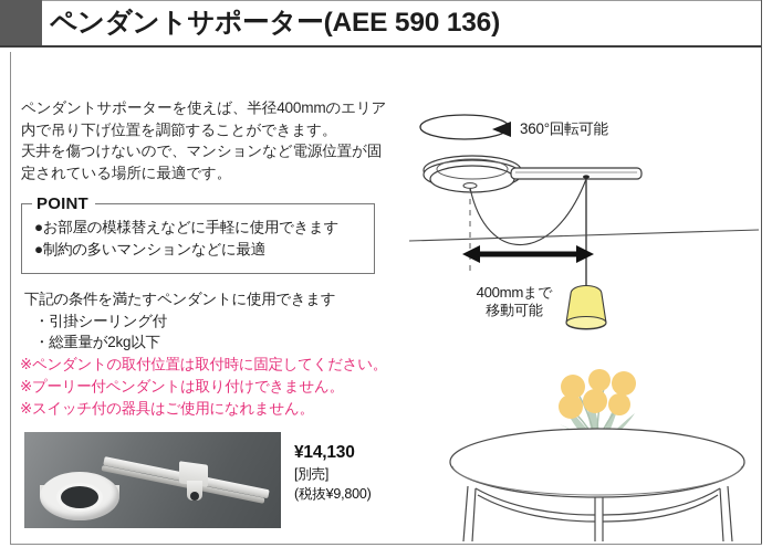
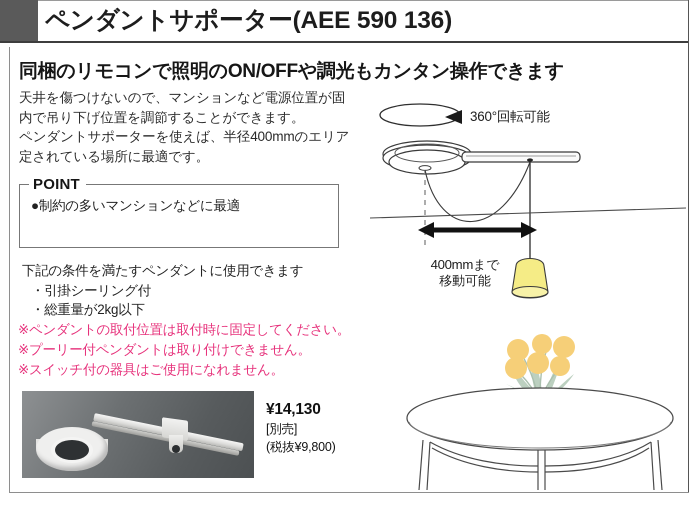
  ペンダントサポーター(AEE 590 136)
+ 同梱のリモコンで照明のON/OFFや調光もカンタン操作できます
- ペンダントサポーターを使えば、半径400mmのエリア
+ 天井を傷つけないので、マンションなど電源位置が固
  内で吊り下げ位置を調節することができます。
- 天井を傷つけないので、マンションなど電源位置が固
+ ペンダントサポーターを使えば、半径400mmのエリア
  定されている場所に最適です。
  POINT
- ●お部屋の模様替えなどに手軽に使用できます
  ●制約の多いマンションなどに最適
  下記の条件を満たすペンダントに使用できます
  ・引掛シーリング付
  ・総重量が2kg以下
  ※ペンダントの取付位置は取付時に固定してください。
  ※プーリー付ペンダントは取り付けできません。
  ※スイッチ付の器具はご使用になれません。
  ¥14,130
  [別売]
  (税抜¥9,800)
  360°回転可能
  400mmまで
  移動可能
